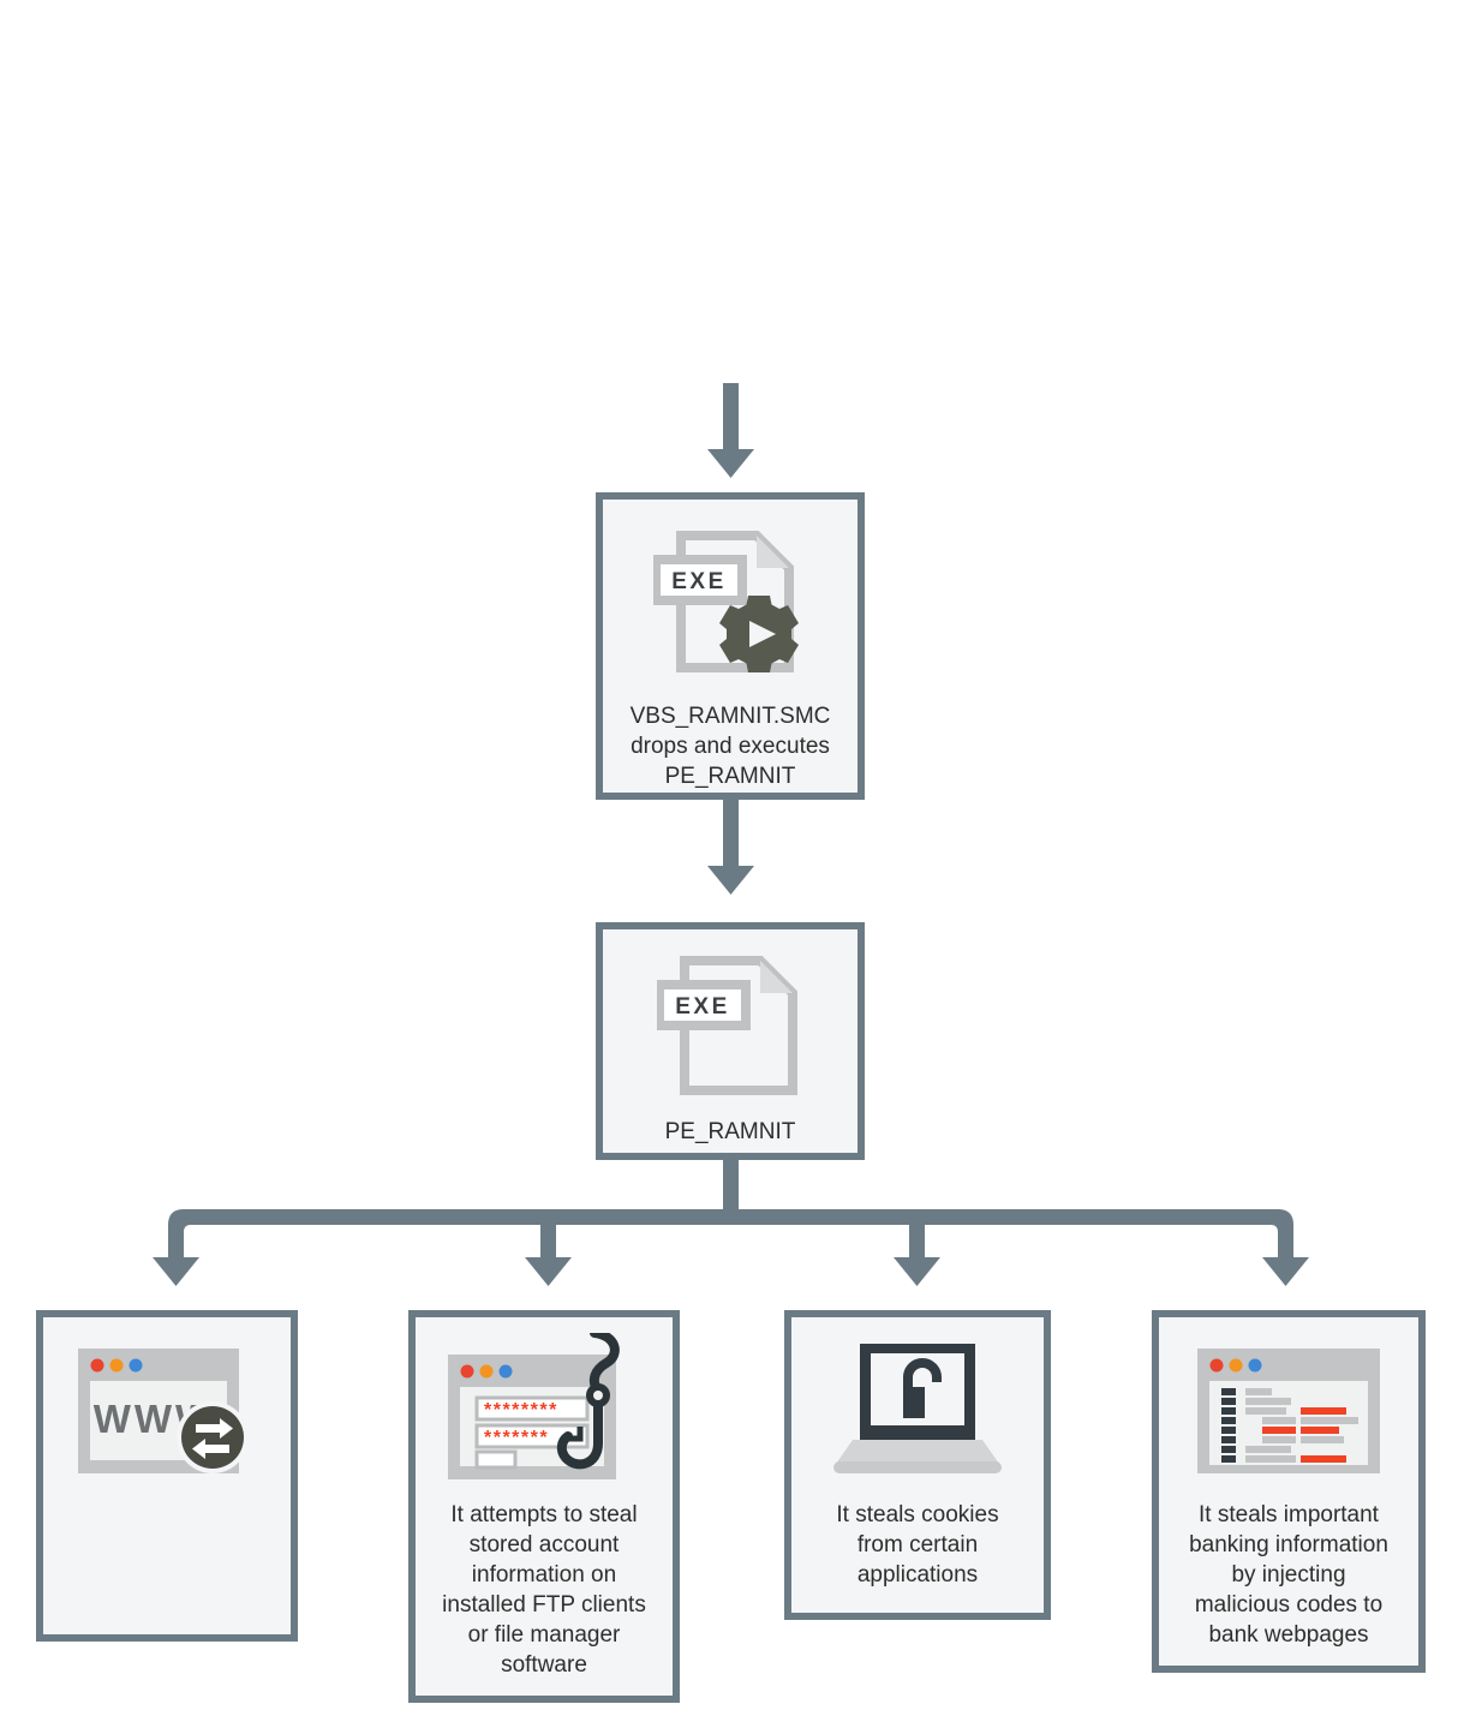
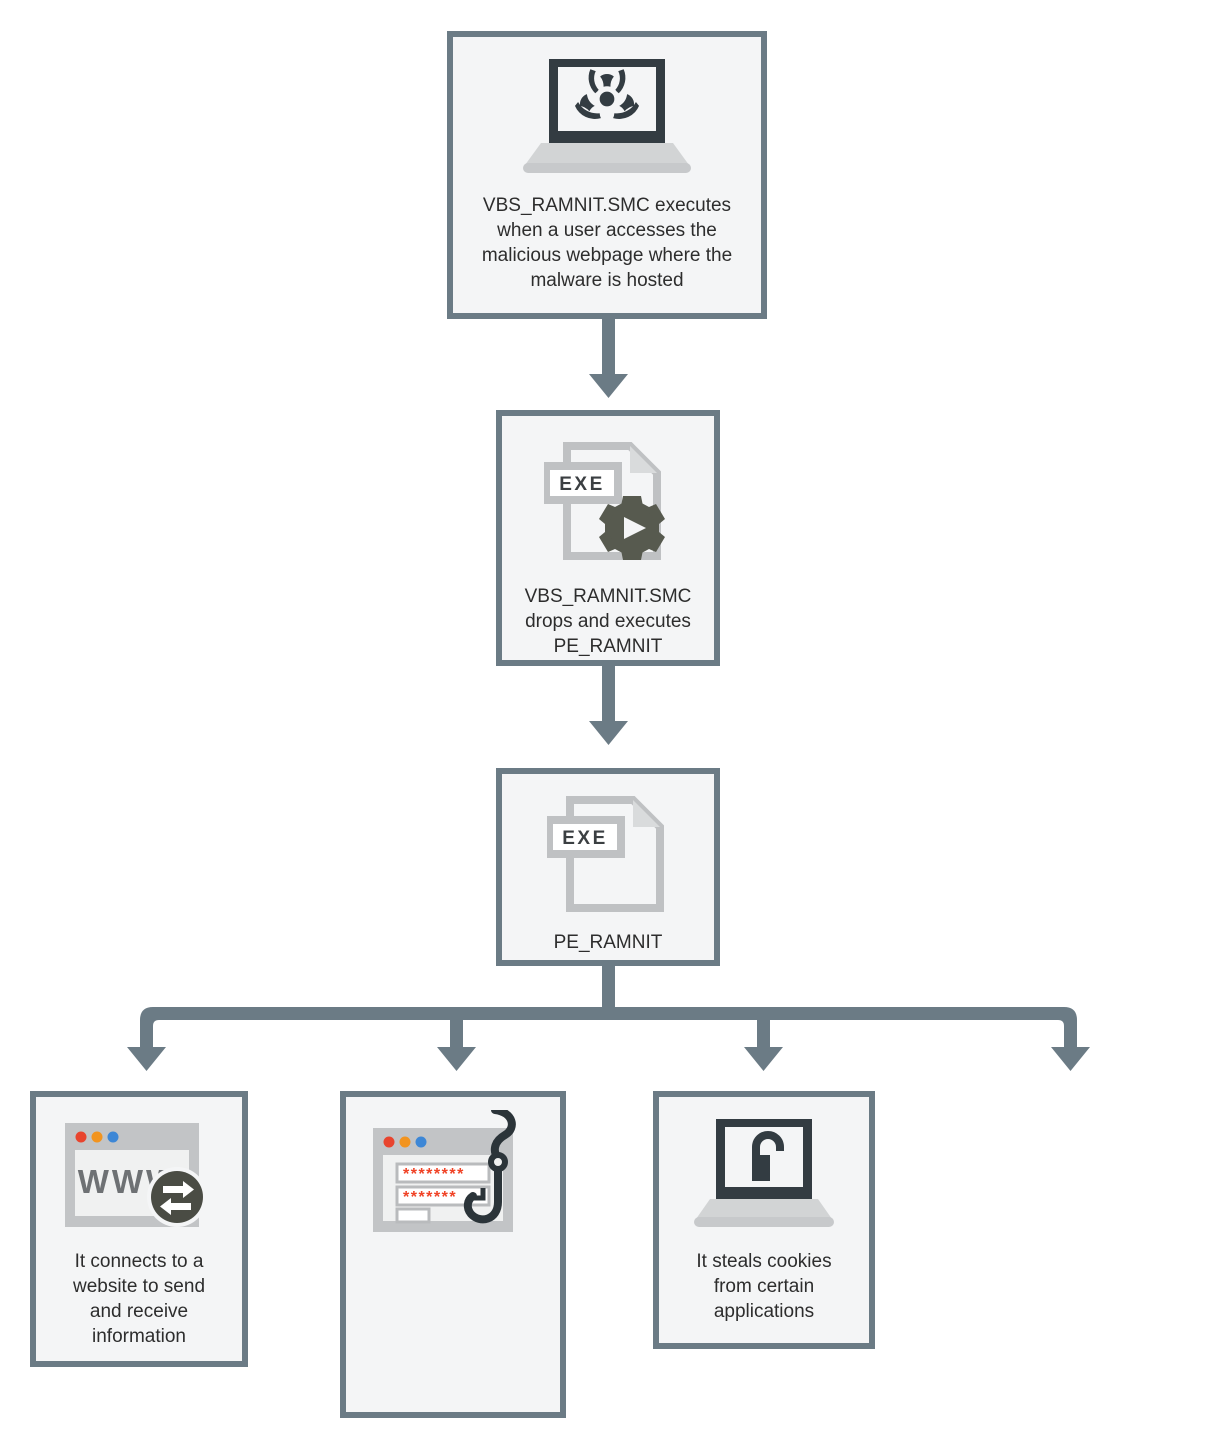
+ VBS_RAMNIT.SMC executes
+ when a user accesses the
+ malicious webpage where the
+ malware is hosted
  EXE
  VBS_RAMNIT.SMC
  drops and executes
  PE_RAMNIT
  EXE
  PE_RAMNIT
+ It connects to a
+ website to send
+ and receive
+ information
  ********
  *******
- It attempts to steal
- stored account
- information on
- installed FTP clients
- or file manager
- software
  It steals cookies
  from certain
  applications
- It steals important
- banking information
- by injecting
- malicious codes to
- bank webpages
